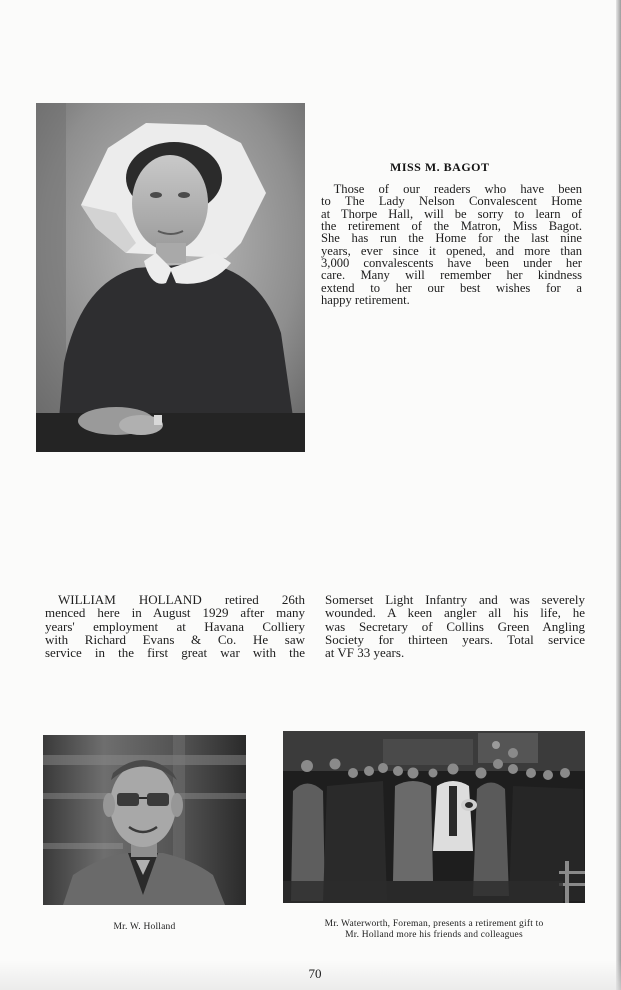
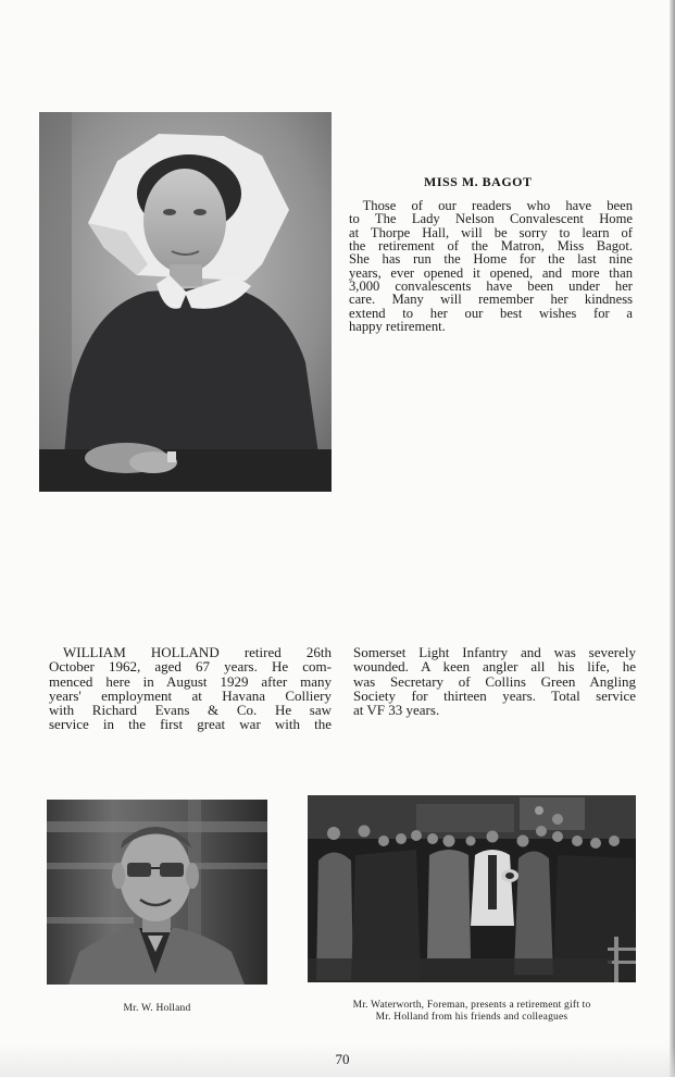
  MISS M. BAGOT
  Those of our readers who have been
  to The Lady Nelson Convalescent Home
  at Thorpe Hall, will be sorry to learn of
  the retirement of the Matron, Miss Bagot.
  She has run the Home for the last nine
- years, ever since it opened, and more than
+ years, ever opened it opened, and more than
  3,000 convalescents have been under her
  care. Many will remember her kindness
  extend to her our best wishes for a
  happy retirement.
  WILLIAM HOLLAND retired 26th
+ October 1962, aged 67 years. He com-
  menced here in August 1929 after many
  years' employment at Havana Colliery
  with Richard Evans & Co. He saw
  service in the first great war with the
  Somerset Light Infantry and was severely
  wounded. A keen angler all his life, he
  was Secretary of Collins Green Angling
  Society for thirteen years. Total service
  at VF 33 years.
  Mr. W. Holland
  Mr. Waterworth, Foreman, presents a retirement gift to
- Mr. Holland more his friends and colleagues
+ Mr. Holland from his friends and colleagues
  70
